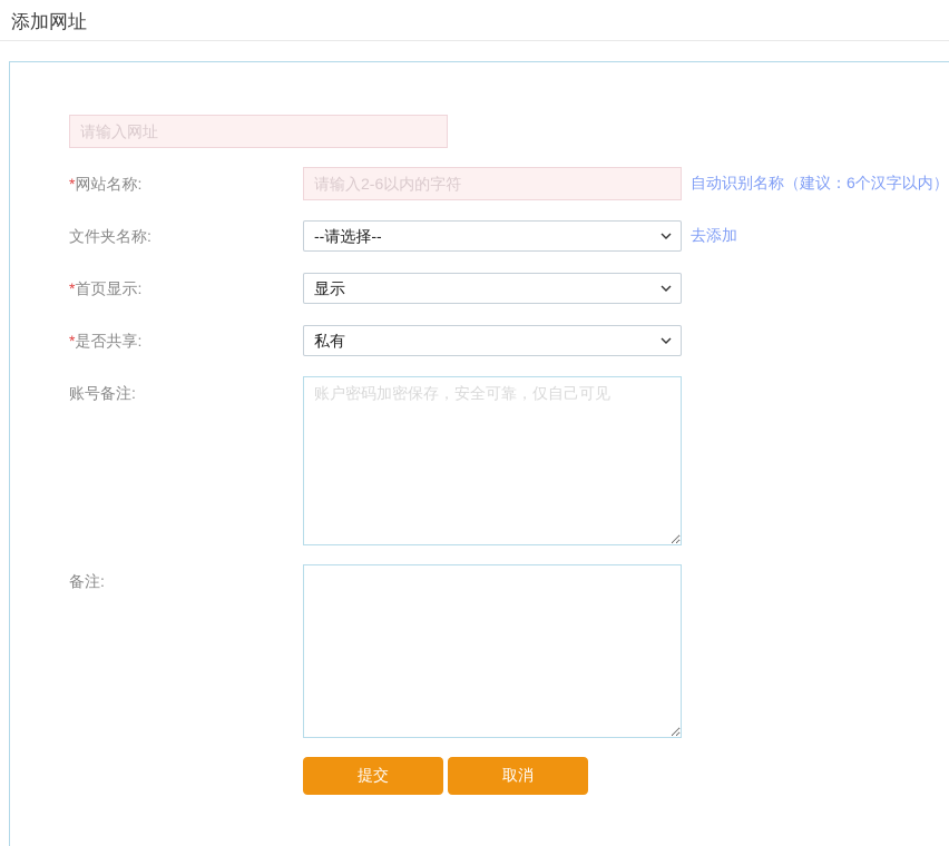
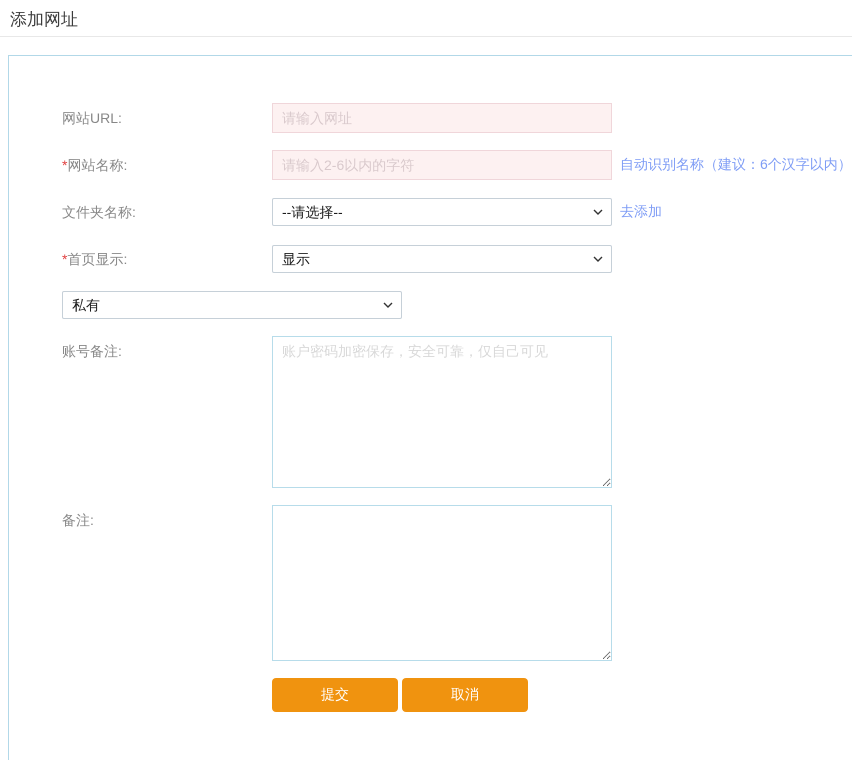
  添加网址
+ 网站URL:
  请输入网址
  *网站名称:
  请输入2-6以内的字符
  自动识别名称（建议：6个汉字以内）
  文件夹名称:
  --请选择--
  去添加
  *首页显示:
  显示
- *是否共享:
  私有
  账号备注:
  账户密码加密保存，安全可靠，仅自己可见
  备注:
  提交
  取消
